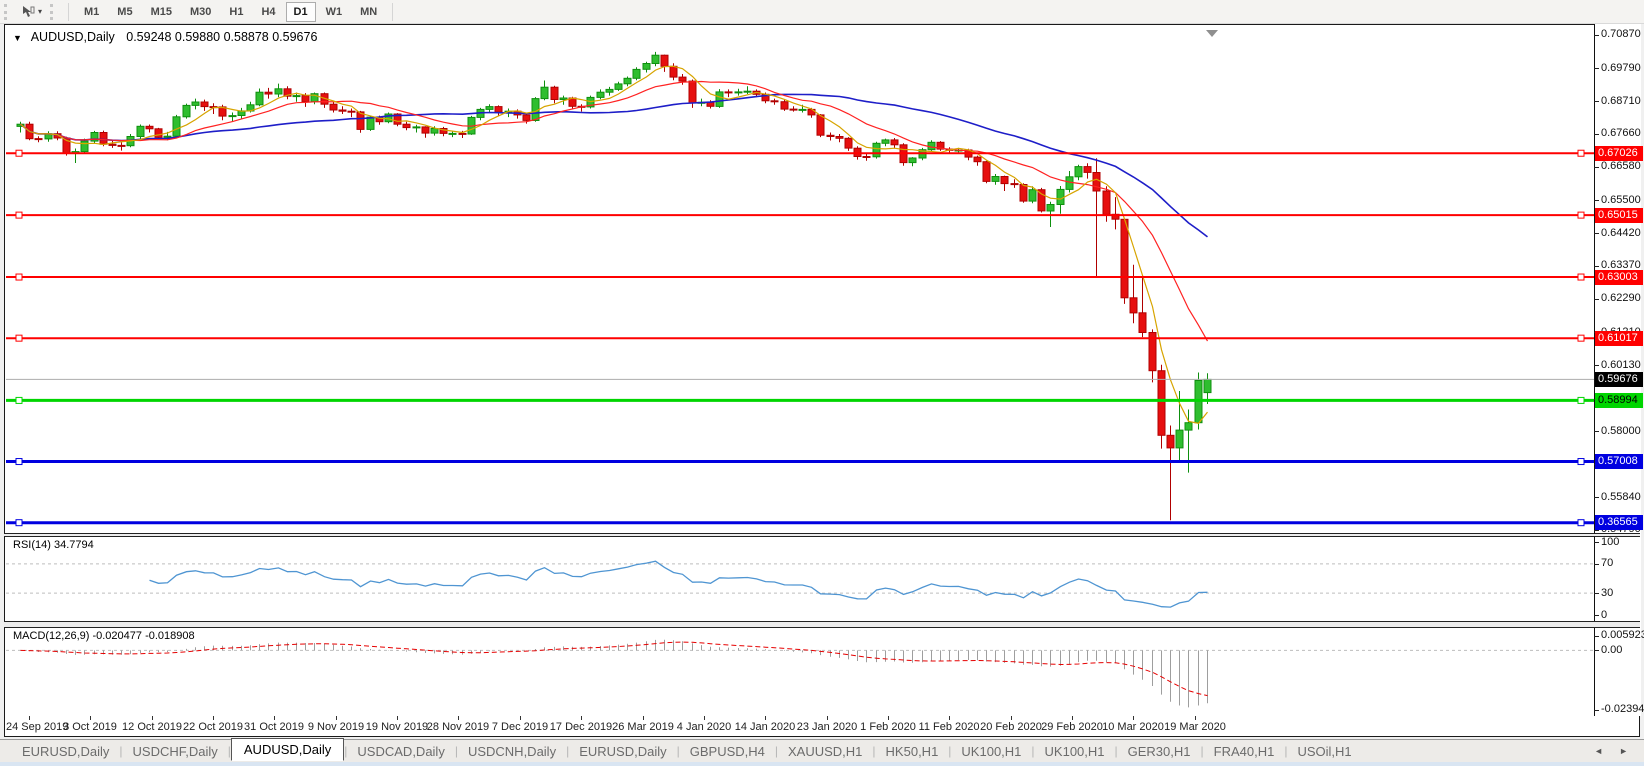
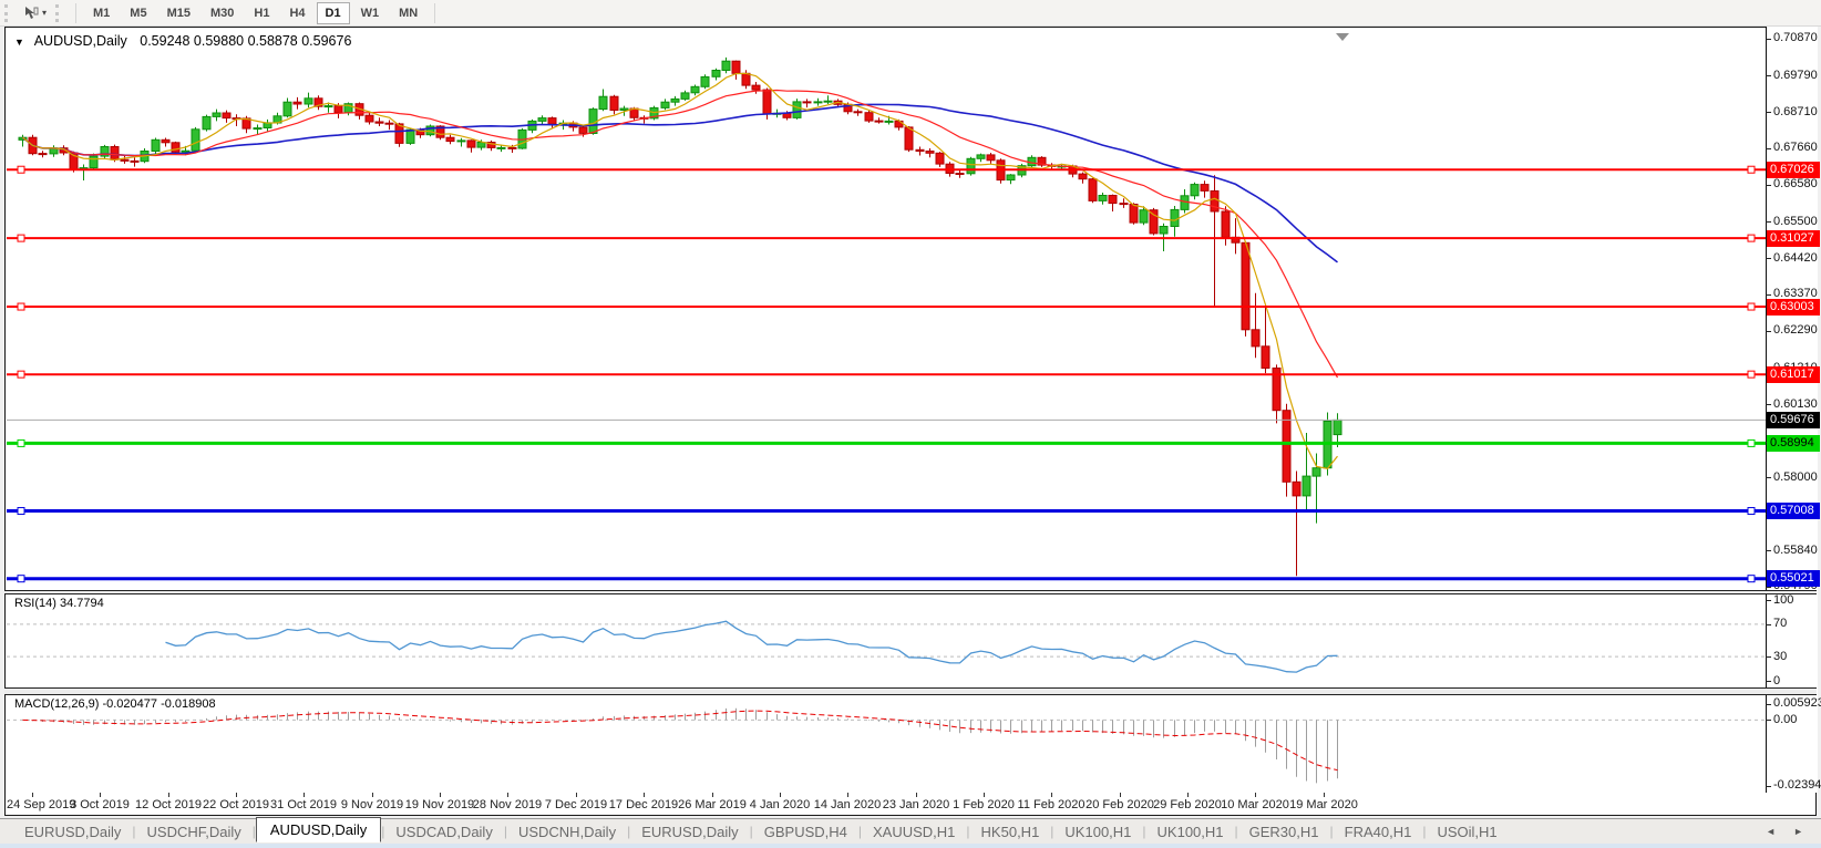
  ▾
  M1 M5 M15 M30 H1 H4 D1 W1 MN
  ▼ AUDUSD,Daily 0.59248 0.59880 0.58878 0.59676
  RSI(14) 34.7794
  MACD(12,26,9) -0.020477 -0.018908
  EURUSD,Daily
  |
  USDCHF,Daily
  |
  AUDUSD,Daily
  |
  USDCAD,Daily
  |
  USDCNH,Daily
  |
  EURUSD,Daily
  |
  GBPUSD,H4
  |
  XAUUSD,H1
  |
  HK50,H1
  |
  UK100,H1
  |
  UK100,H1
  |
  GER30,H1
  |
  FRA40,H1
  |
  USOil,H1
  ◄
  ►
  0.70870
  0.69790
  0.68710
  0.67660
  0.66580
  0.65500
  0.64420
  0.63370
  0.62290
  0.60130
  0.58000
  0.55840
  0.67026
- 0.65015
+ 0.31027
  0.63003
  0.61017
  0.58994
  0.57008
- 0.36565
+ 0.55021
  0.59676
  100
  70
  30
  0
  0.00592
  0.00
  -0.02394
  24 Sep 2019
  3 Oct 2019
  12 Oct 2019
  22 Oct 2019
  31 Oct 2019
  9 Nov 2019
  19 Nov 2019
  28 Nov 2019
  7 Dec 2019
  17 Dec 2019
  26 Mar 2019
  4 Jan 2020
  14 Jan 2020
  23 Jan 2020
  1 Feb 2020
  11 Feb 2020
  20 Feb 2020
  29 Feb 2020
  10 Mar 2020
  19 Mar 2020
